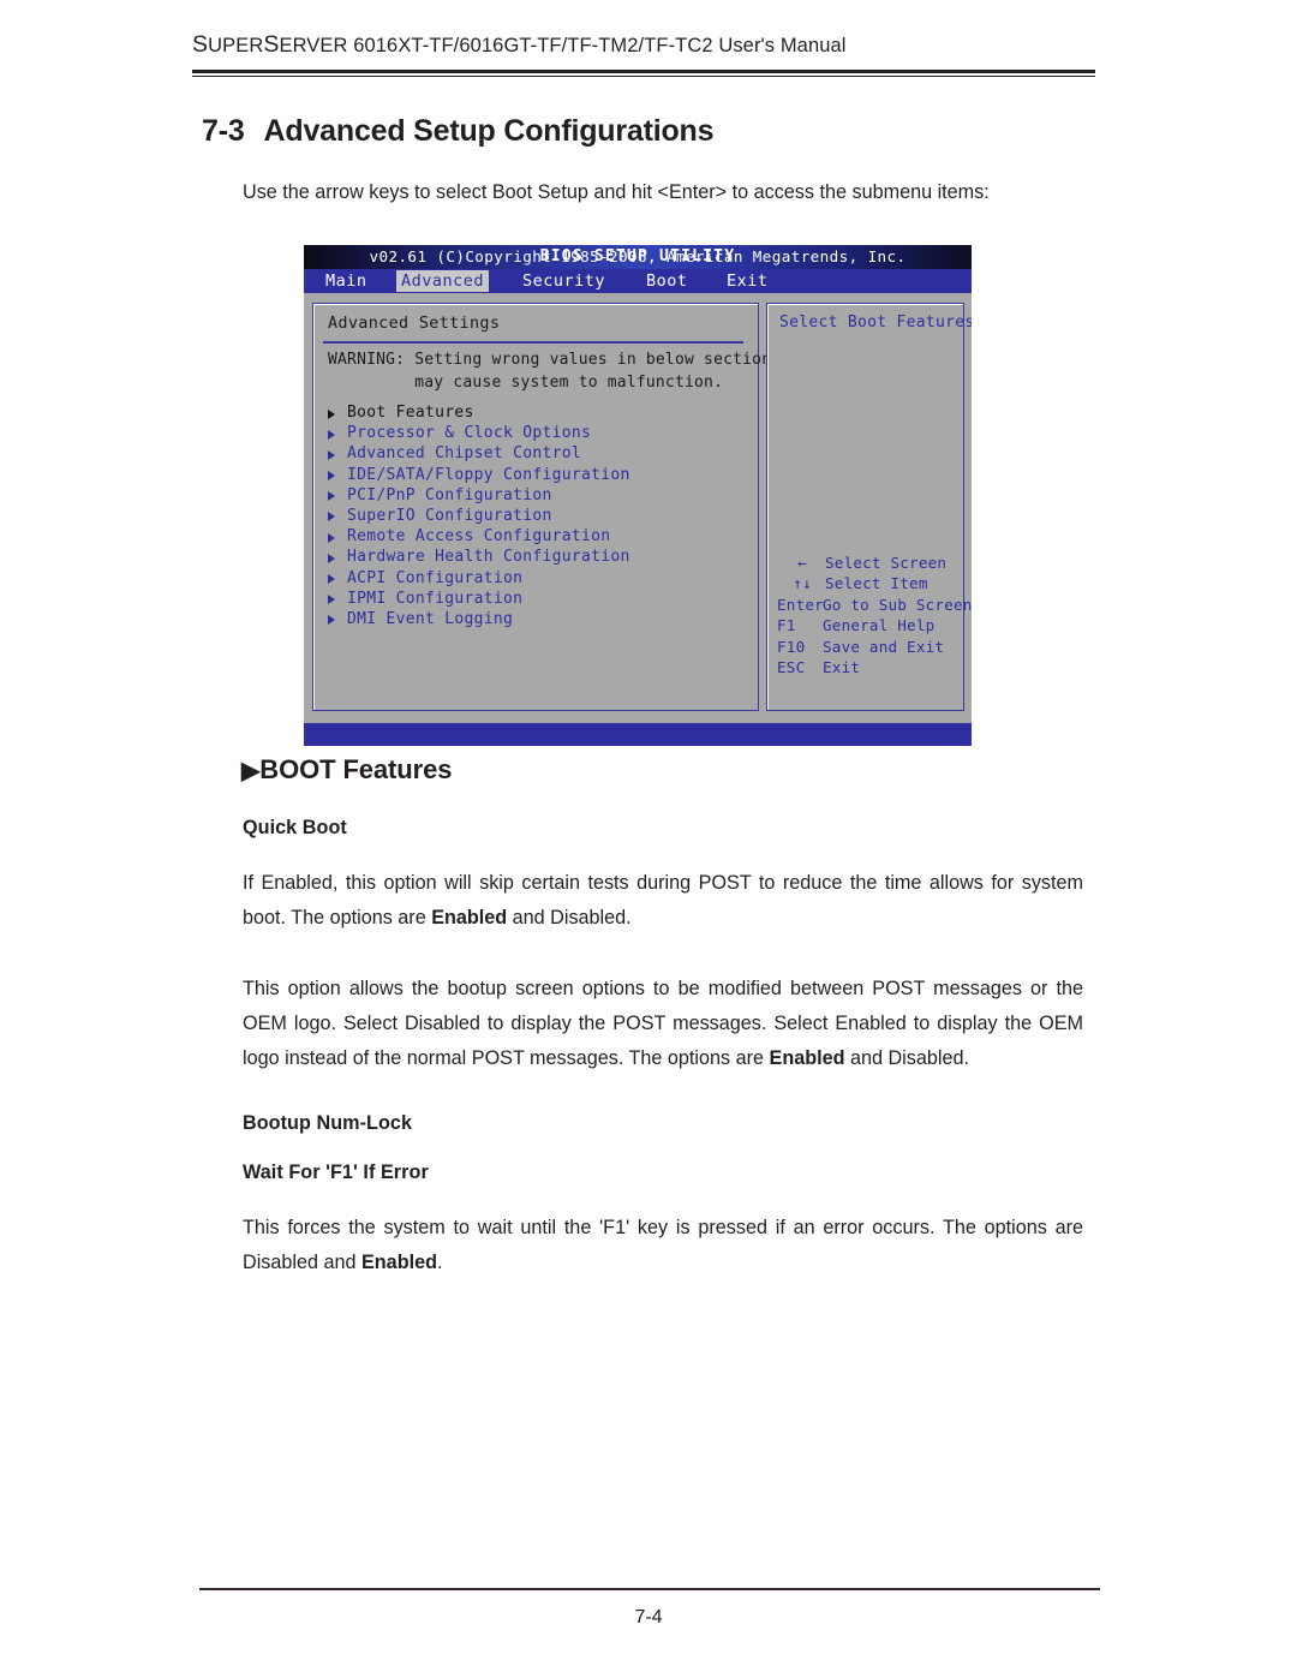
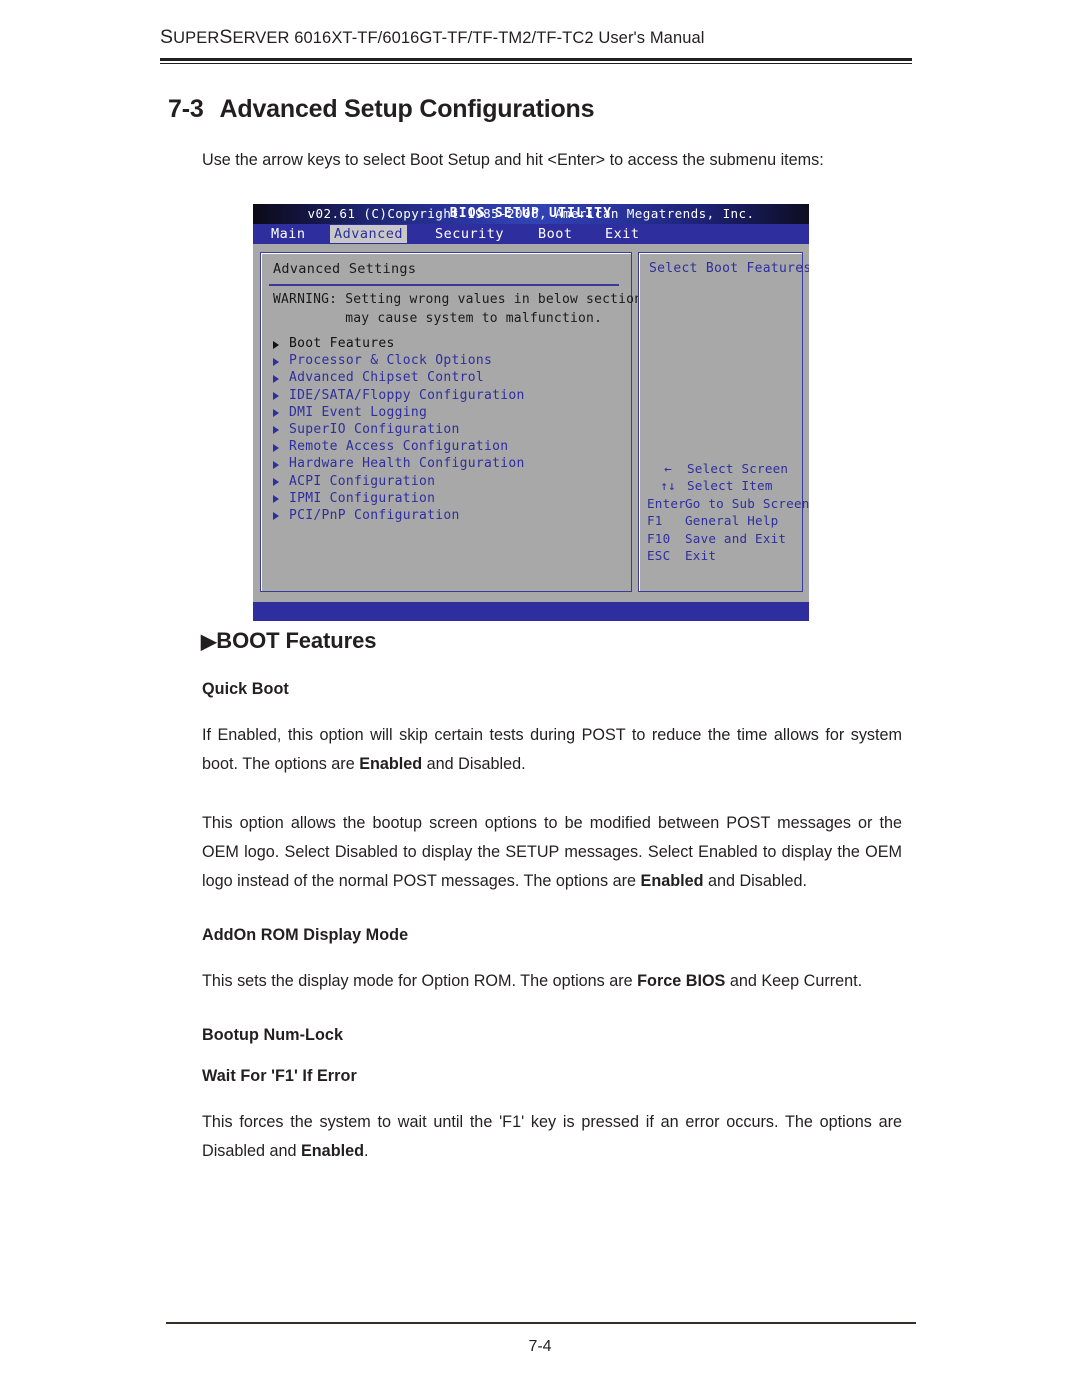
  SUPERSERVER 6016XT-TF/6016GT-TF/TF-TM2/TF-TC2 User's Manual
  7-3 Advanced Setup Configurations
  Use the arrow keys to select Boot Setup and hit <Enter> to access the submenu items:
  BIOS SETUP UTILITY
  Main
  Advanced
  Security
  Boot
  Exit
  Advanced Settings
  WARNING: Setting wrong values in below sectio
  may cause system to malfunction.
  Boot Features
  Processor & Clock Options
  Advanced Chipset Control
  IDE/SATA/Floppy Configuration
- PCI/PnP Configuration
+ DMI Event Logging
  SuperIO Configuration
  Remote Access Configuration
  Hardware Health Configuration
  ACPI Configuration
  IPMI Configuration
- DMI Event Logging
+ PCI/PnP Configuration
  Select Boot Features
  ←
  Select Screen
  ↑↓
  Select Item
  Enter
  Go to Sub Screen
  F1
  General Help
  F10
  Save and Exit
  ESC
  Exit
  v02.61 (C)Copyright 1985-2006, American Megatrends, Inc.
  ▶BOOT Features
  Quick Boot
  If Enabled, this option will skip certain tests during POST to reduce the time allows for system boot. The options are Enabled and Disabled.
- This option allows the bootup screen options to be modified between POST messages or the OEM logo. Select Disabled to display the POST messages. Select Enabled to display the OEM logo instead of the normal POST messages. The options are Enabled and Disabled.
+ This option allows the bootup screen options to be modified between POST messages or the OEM logo. Select Disabled to display the SETUP messages. Select Enabled to display the OEM logo instead of the normal POST messages. The options are Enabled and Disabled.
+ AddOn ROM Display Mode
+ This sets the display mode for Option ROM. The options are Force BIOS and Keep Current.
  Bootup Num-Lock
  Wait For 'F1' If Error
  This forces the system to wait until the 'F1' key is pressed if an error occurs. The options are Disabled and Enabled.
  7-4
